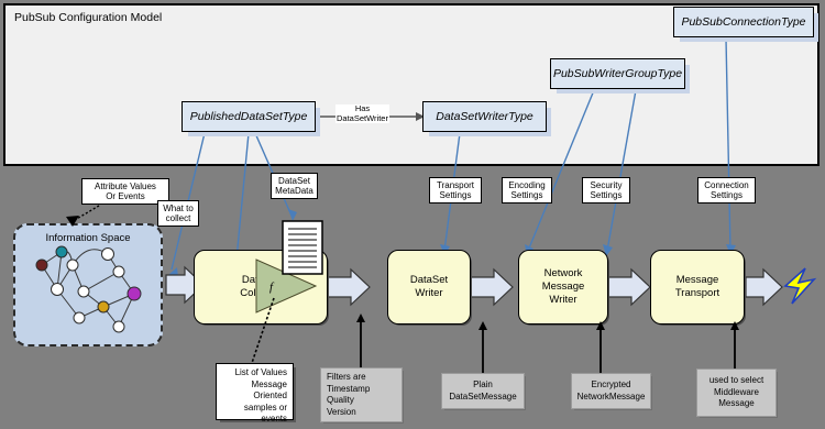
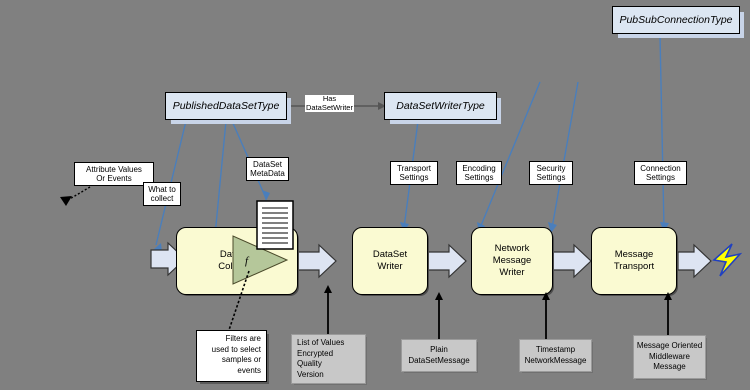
- PubSub Configuration Model
  PublishedDataSetType
  DataSetWriterType
- PubSubWriterGroupType
  PubSubConnectionType
  Has
  DataSetWriter
  Attribute Values
  Or Events
  What to
  collect
  DataSet
  MetaData
  Transport
  Settings
  Encoding
  Settings
  Security
  Settings
  Connection
  Settings
- Information Space
  DataSet
  Writer
  Network
  Message
  Writer
  Message
  Transport
  f
- List of Values
+ Filters are
- Message Oriented
+ used to select
  samples or
  events
- Filters are
+ List of Values
- Timestamp
+ Encrypted
  Quality
  Version
  Plain
  DataSetMessage
- Encrypted
+ Timestamp
  NetworkMessage
- used to select
+ Message Oriented
  Middleware
  Message
